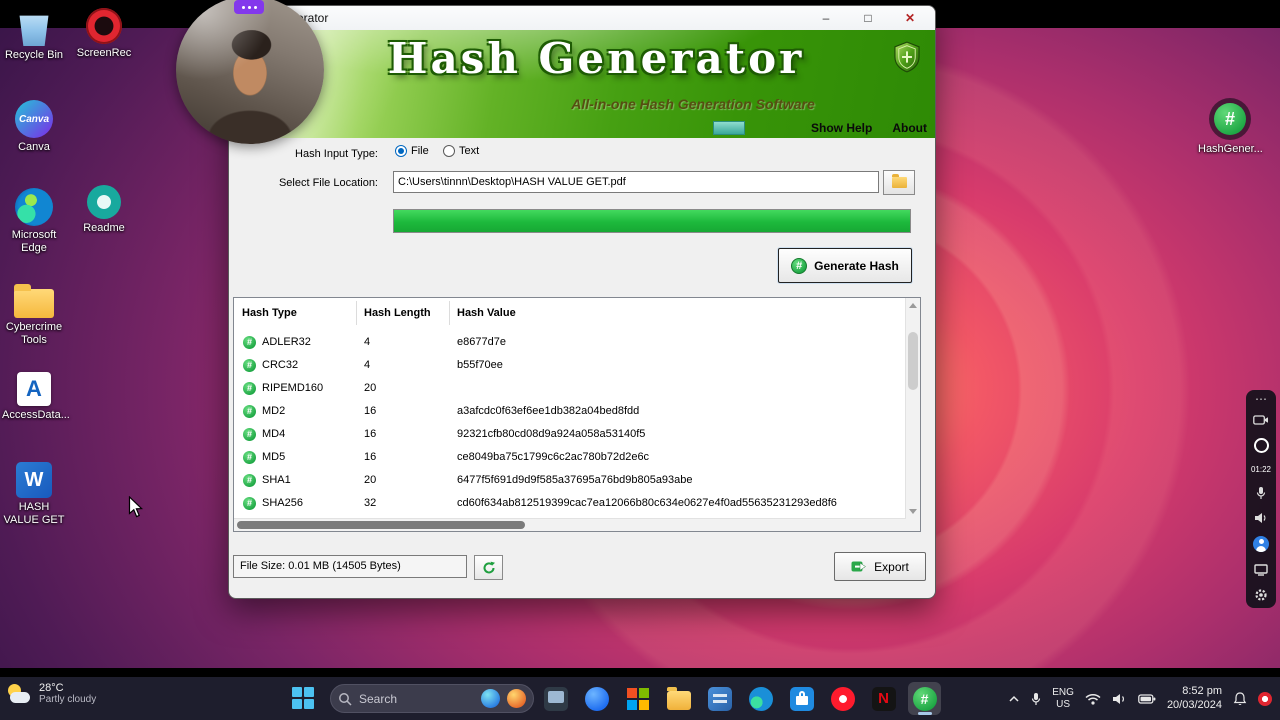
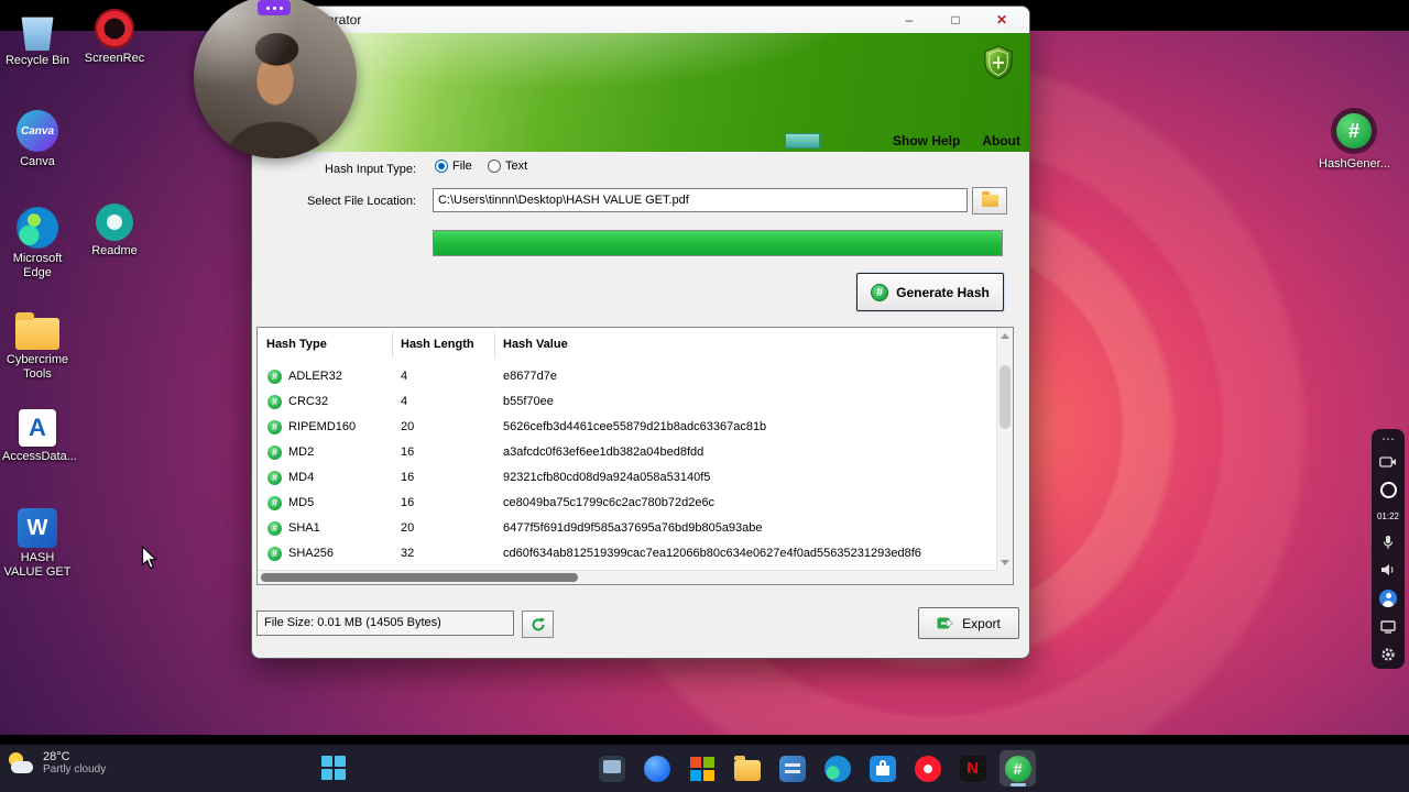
  Recycle Bin
  ScreenRec
  Canva
  Microsoft Edge
  Readme
  Cybercrime Tools
  AccessData...
  HASH VALUE GET
  #
  HashGener...
  rator
  –
  □
  ✕
- Hash Generator
- All-in-one Hash Generation Software
  Show Help
  About
  Hash Input Type:
  File
  Text
  Select File Location:
  C:\Users\tinnn\Desktop\HASH VALUE GET.pdf
  #
  Generate Hash
  Hash Type
  Hash Length
  Hash Value
  #
  ADLER32
  4
  e8677d7e
  #
  CRC32
  4
  b55f70ee
  #
  RIPEMD160
  20
+ 5626cefb3d4461cee55879d21b8adc63367ac81b
  #
  MD2
  16
  a3afcdc0f63ef6ee1db382a04bed8fdd
  #
  MD4
  16
  92321cfb80cd08d9a924a058a53140f5
  #
  MD5
  16
  ce8049ba75c1799c6c2ac780b72d2e6c
  #
  SHA1
  20
  6477f5f691d9d9f585a37695a76bd9b805a93abe
  #
  SHA256
  32
  cd60f634ab812519399cac7ea12066b80c634e0627e4f0ad55635231293ed8f6
  File Size: 0.01 MB (14505 Bytes)
  Export
  ⋯
  01:22
  28°C
  Partly cloudy
- Search
- ENG
- US
- 8:52 pm
- 20/03/2024
